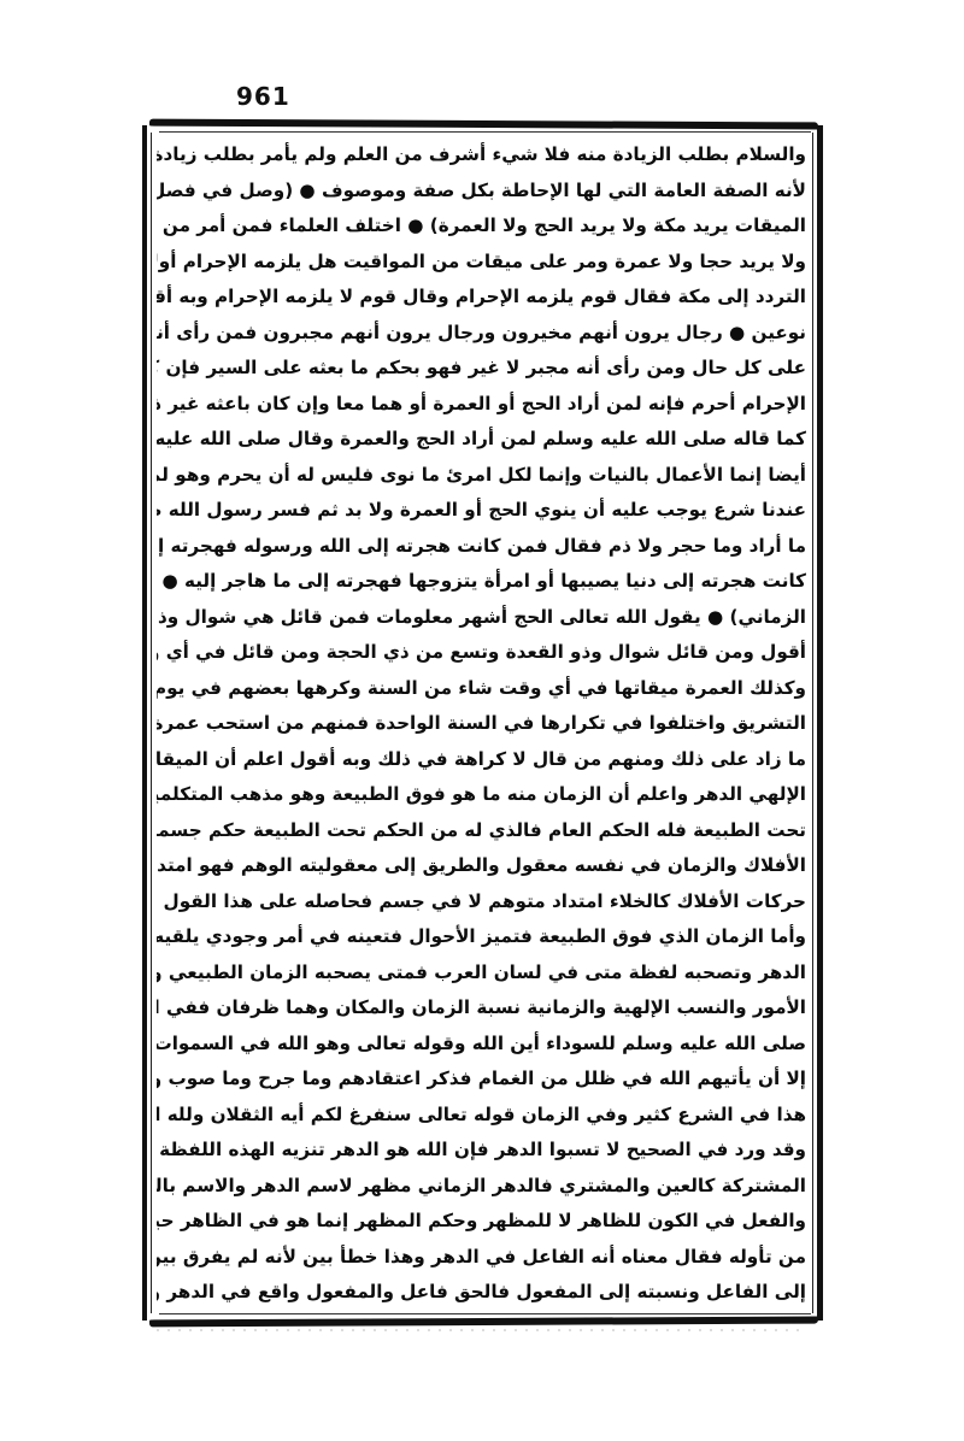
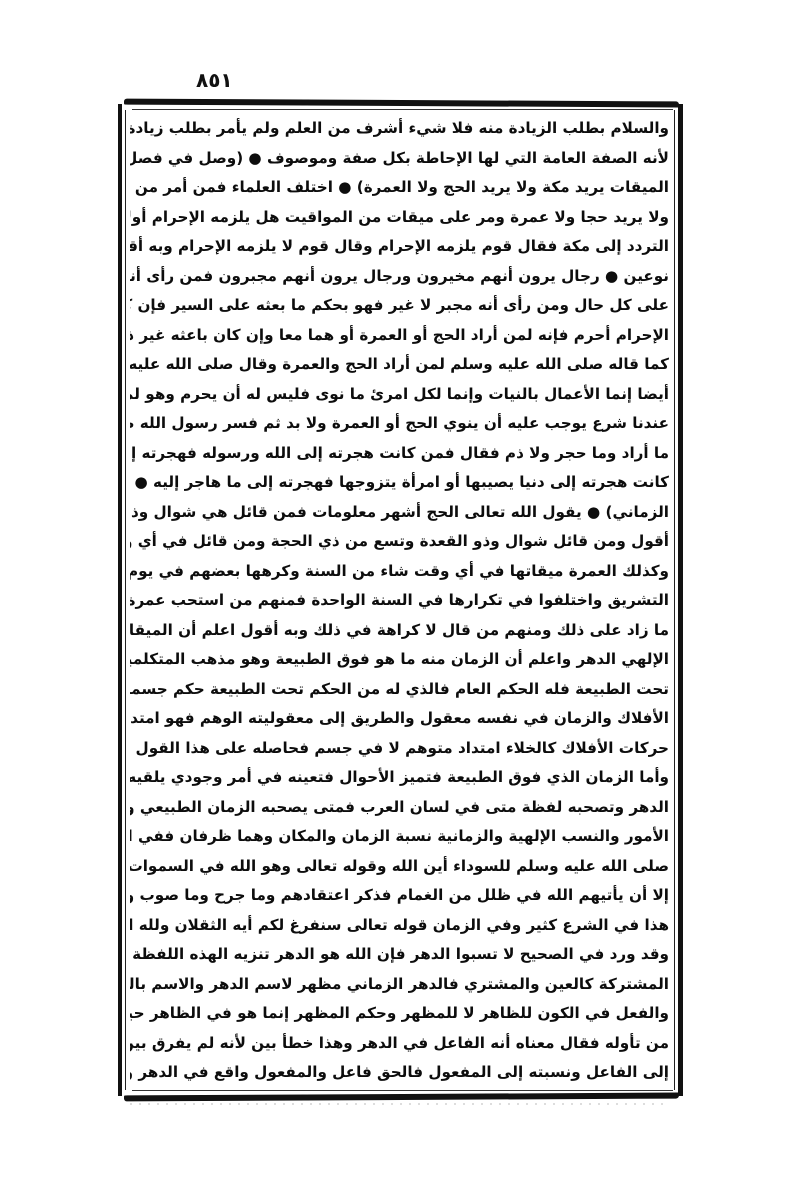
- 961
+ ٨٥١
  والسلام بطلب الزيادة منه فلا شيء أشرف من العلم ولم يأمر بطلب زيادة
  لأنه الصفة العامة التي لها الإحاطة بكل صفة وموصوف ● (وصل في فصل
  الميقات يريد مكة ولا يريد الحج ولا العمرة) ● اختلف العلماء فمن أمر من
  ولا يريد حجا ولا عمرة ومر على ميقات من المواقيت هل يلزمه الإحرام أو
  التردد إلى مكة فقال قوم يلزمه الإحرام وقال قوم لا يلزمه الإحرام وبه أق
  نوعين ● رجال يرون أنهم مخيرون ورجال يرون أنهم مجبرون فمن رأى أن
  على كل حال ومن رأى أنه مجبر لا غير فهو بحكم ما بعثه على السير فإن
  الإحرام أحرم فإنه لمن أراد الحج أو العمرة أو هما معا وإن كان باعثه غير ذ
  كما قاله صلى الله عليه وسلم لمن أراد الحج والعمرة وقال صلى الله عليه
  أيضا إنما الأعمال بالنيات وإنما لكل امرئ ما نوى فليس له أن يحرم وهو ل
  عندنا شرع يوجب عليه أن ينوي الحج أو العمرة ولا بد ثم فسر رسول الله
  ما أراد وما حجر ولا ذم فقال فمن كانت هجرته إلى الله ورسوله فهجرته إ
  كانت هجرته إلى دنيا يصيبها أو امرأة يتزوجها فهجرته إلى ما هاجر إليه ●
  الزماني) ● يقول الله تعالى الحج أشهر معلومات فمن قائل هي شوال وذ
  أقول ومن قائل شوال وذو القعدة وتسع من ذي الحجة ومن قائل في أي
  وكذلك العمرة ميقاتها في أي وقت شاء من السنة وكرهها بعضهم في يوم
  التشريق واختلفوا في تكرارها في السنة الواحدة فمنهم من استحب عمرة
  ما زاد على ذلك ومنهم من قال لا كراهة في ذلك وبه أقول اعلم أن الميقا
  الإلهي الدهر واعلم أن الزمان منه ما هو فوق الطبيعة وهو مذهب المتكلمي
  تحت الطبيعة فله الحكم العام فالذي له من الحكم تحت الطبيعة حكم جسم
  الأفلاك والزمان في نفسه معقول والطريق إلى معقوليته الوهم فهو امتد
  حركات الأفلاك كالخلاء امتداد متوهم لا في جسم فحاصله على هذا القول
  وأما الزمان الذي فوق الطبيعة فتميز الأحوال فتعينه في أمر وجودي يلقيه
  الدهر وتصحبه لفظة متى في لسان العرب فمتى يصحبه الزمان الطبيعي و
  الأمور والنسب الإلهية والزمانية نسبة الزمان والمكان وهما ظرفان ففي ا
  صلى الله عليه وسلم للسوداء أين الله وقوله تعالى وهو الله في السموات
  إلا أن يأتيهم الله في ظلل من الغمام فذكر اعتقادهم وما جرح وما صوب و
  هذا في الشرع كثير وفي الزمان قوله تعالى سنفرغ لكم أيه الثقلان ولله ا
  وقد ورد في الصحيح لا تسبوا الدهر فإن الله هو الدهر تنزيه الهذه اللفظة
  المشتركة كالعين والمشتري فالدهر الزماني مظهر لاسم الدهر والاسم بال
  والفعل في الكون للظاهر لا للمظهر وحكم المظهر إنما هو في الظاهر حي
  من تأوله فقال معناه أنه الفاعل في الدهر وهذا خطأ بين لأنه لم يفرق بي
  إلى الفاعل ونسبته إلى المفعول فالحق فاعل والمفعول واقع في الدهر
